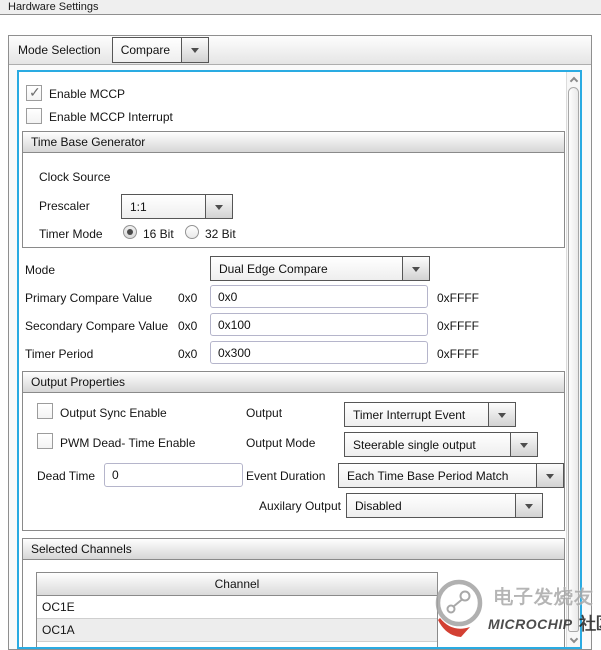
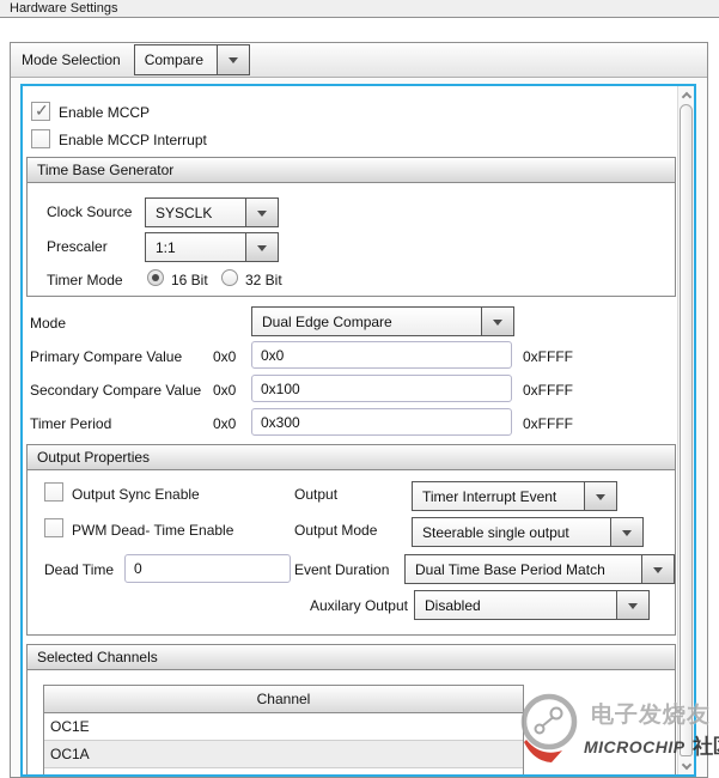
  Hardware Settings
  Mode Selection
  Compare
  ✓
  Enable MCCP
  Enable MCCP Interrupt
  Time Base Generator
  Clock Source
+ SYSCLK
  Prescaler
  1:1
  Timer Mode
  16 Bit
  32 Bit
  Mode
  Dual Edge Compare
  Primary Compare Value
  0x0
  0x0
  0xFFFF
  Secondary Compare Value
  0x0
  0x100
  0xFFFF
  Timer Period
  0x0
  0x300
  0xFFFF
  Output Properties
  Output Sync Enable
  Output
  Timer Interrupt Event
  PWM Dead- Time Enable
  Output Mode
  Steerable single output
  Dead Time
  0
  Event Duration
- Each Time Base Period Match
+ Dual Time Base Period Match
  Auxilary Output
  Disabled
  Selected Channels
  Channel
  OC1E
  OC1A
  电子发烧友
  MICROCHIP 社
